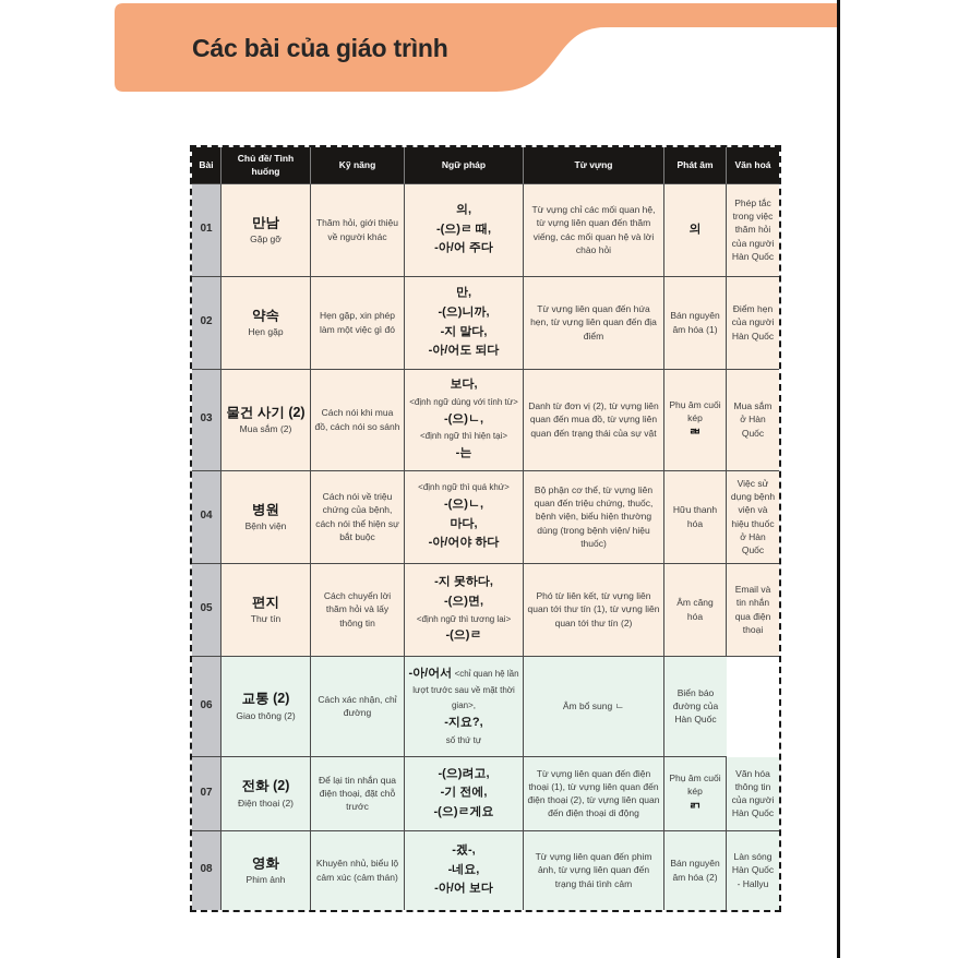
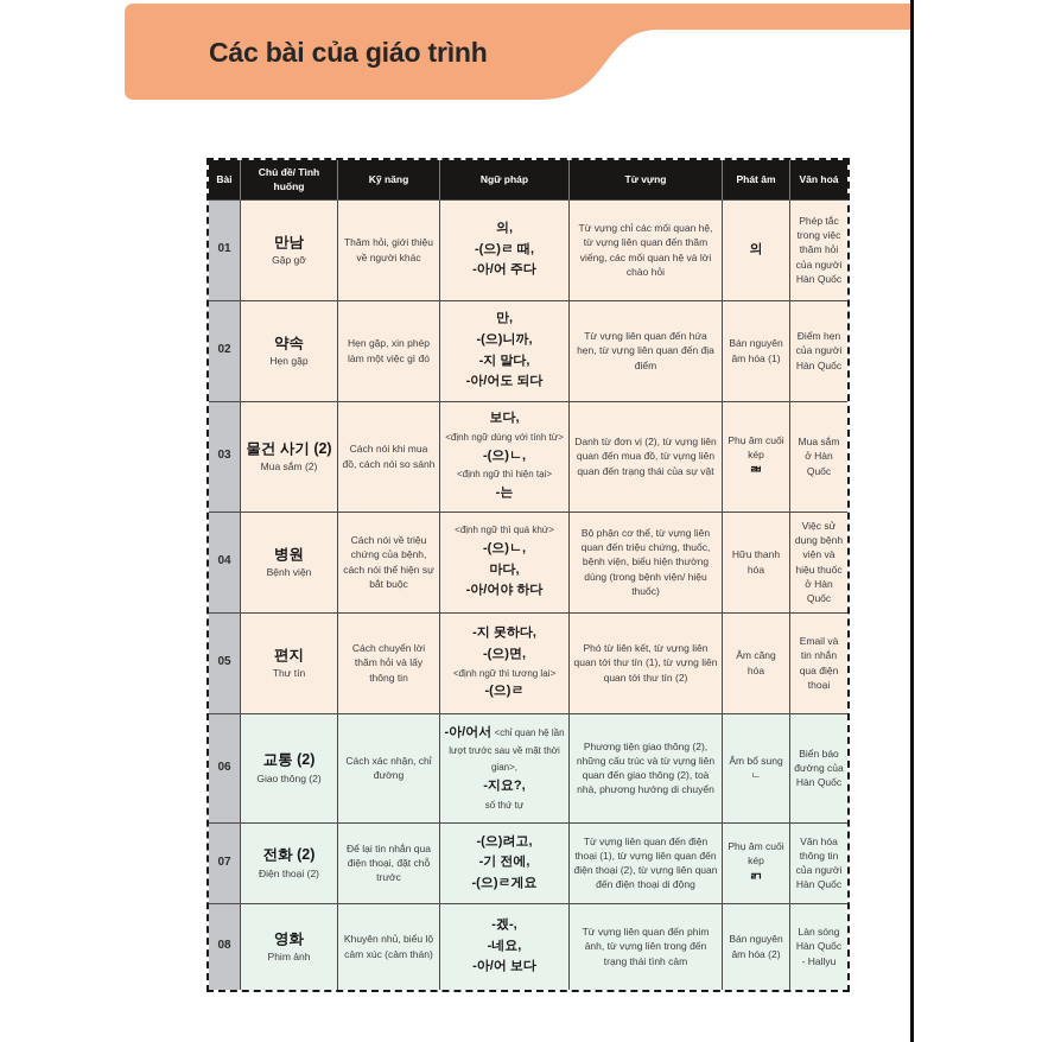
  Các bài của giáo trình
  Bài
  Chủ đề/ Tình huống
  Kỹ năng
  Ngữ pháp
  Từ vựng
  Phát âm
  Văn hoá
  01
  만남
  Gặp gỡ
  Thăm hỏi, giới thiệu về người khác
  의,
  -(으)ㄹ 때,
  -아/어 주다
  Từ vựng chỉ các mối quan hệ, từ vựng liên quan đến thăm viếng, các mối quan hệ và lời chào hỏi
  의
  Phép tắc trong việc thăm hỏi của người Hàn Quốc
  02
  약속
  Hẹn gặp
  Hẹn gặp, xin phép làm một việc gì đó
  만,
  -(으)니까,
  -지 말다,
  -아/어도 되다
  Từ vựng liên quan đến hứa hẹn, từ vựng liên quan đến địa điểm
  Bán nguyên âm hóa (1)
  Điểm hẹn của người Hàn Quốc
  03
  물건 사기 (2)
  Mua sắm (2)
  Cách nói khi mua đồ, cách nói so sánh
  보다,
  <định ngữ dùng với tính từ> -(으)ㄴ,
  <định ngữ thì hiện tại>
  -는
  Danh từ đơn vị (2), từ vựng liên quan đến mua đồ, từ vựng liên quan đến trạng thái của sự vật
  Phụ âm cuối kép
  ㄼ
  Mua sắm ở Hàn Quốc
  04
  병원
  Bệnh viện
  Cách nói về triệu chứng của bệnh, cách nói thể hiện sự bắt buộc
  <định ngữ thì quá khứ>
  -(으)ㄴ,
  마다,
  -아/어야 하다
  Bộ phận cơ thể, từ vựng liên quan đến triệu chứng, thuốc, bệnh viện, biểu hiện thường dùng (trong bệnh viện/ hiệu thuốc)
  Hữu thanh hóa
  Việc sử dụng bệnh viện và hiệu thuốc ở Hàn Quốc
  05
  편지
  Thư tín
  Cách chuyển lời thăm hỏi và lấy thông tin
  -지 못하다,
  -(으)면,
  <định ngữ thì tương lai>
  -(으)ㄹ
  Phó từ liên kết, từ vựng liên quan tới thư tín (1), từ vựng liên quan tới thư tín (2)
  Âm căng hóa
  Email và tin nhắn qua điện thoại
  06
  교통 (2)
  Giao thông (2)
  Cách xác nhận, chỉ đường
  -아/어서 <chỉ quan hệ lần lượt trước sau về mặt thời gian>,
  -지요?,
  số thứ tự
+ Phương tiện giao thông (2), những cấu trúc và từ vựng liên quan đến giao thông (2), toà nhà, phương hướng di chuyển
  Âm bổ sung ㄴ
  Biển báo đường của Hàn Quốc
  07
  전화 (2)
  Điện thoại (2)
  Để lại tin nhắn qua điện thoại, đặt chỗ trước
  -(으)려고,
  -기 전에,
  -(으)ㄹ게요
  Từ vựng liên quan đến điện thoại (1), từ vựng liên quan đến điện thoại (2), từ vựng liên quan đến điện thoại di động
  Phụ âm cuối kép
  ㄺ
  Văn hóa thông tin của người Hàn Quốc
  08
  영화
  Phim ảnh
  Khuyên nhủ, biểu lộ cảm xúc (cảm thán)
  -겠-,
  -네요,
  -아/어 보다
- Từ vựng liên quan đến phim ảnh, từ vựng liên quan đến trạng thái tình cảm
+ Từ vựng liên quan đến phim ảnh, từ vựng liên trong đến trạng thái tình cảm
  Bán nguyên âm hóa (2)
  Làn sóng Hàn Quốc - Hallyu
